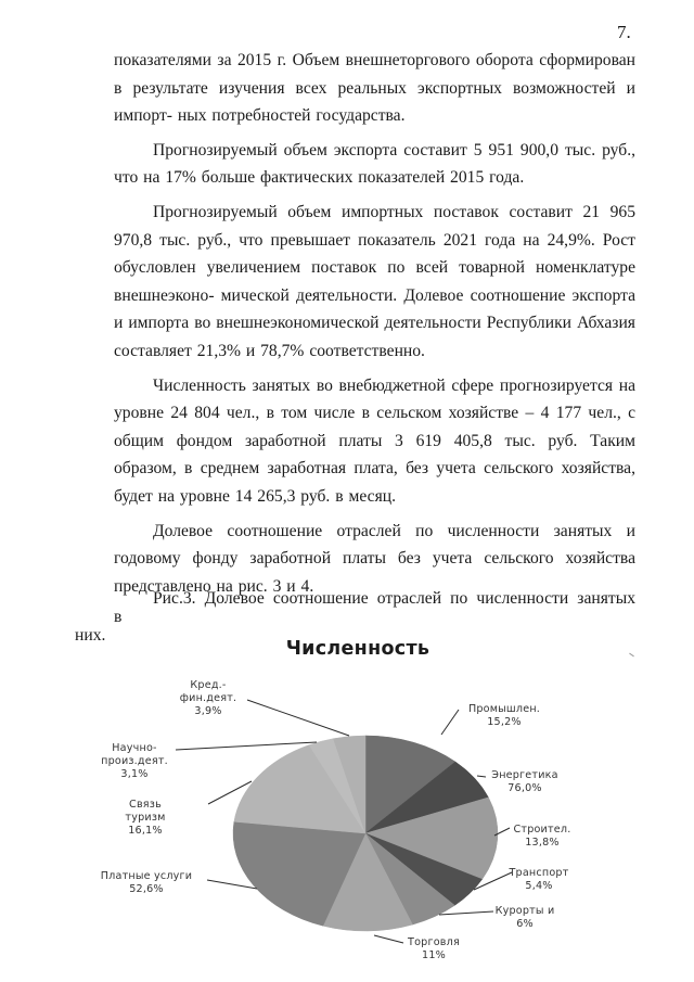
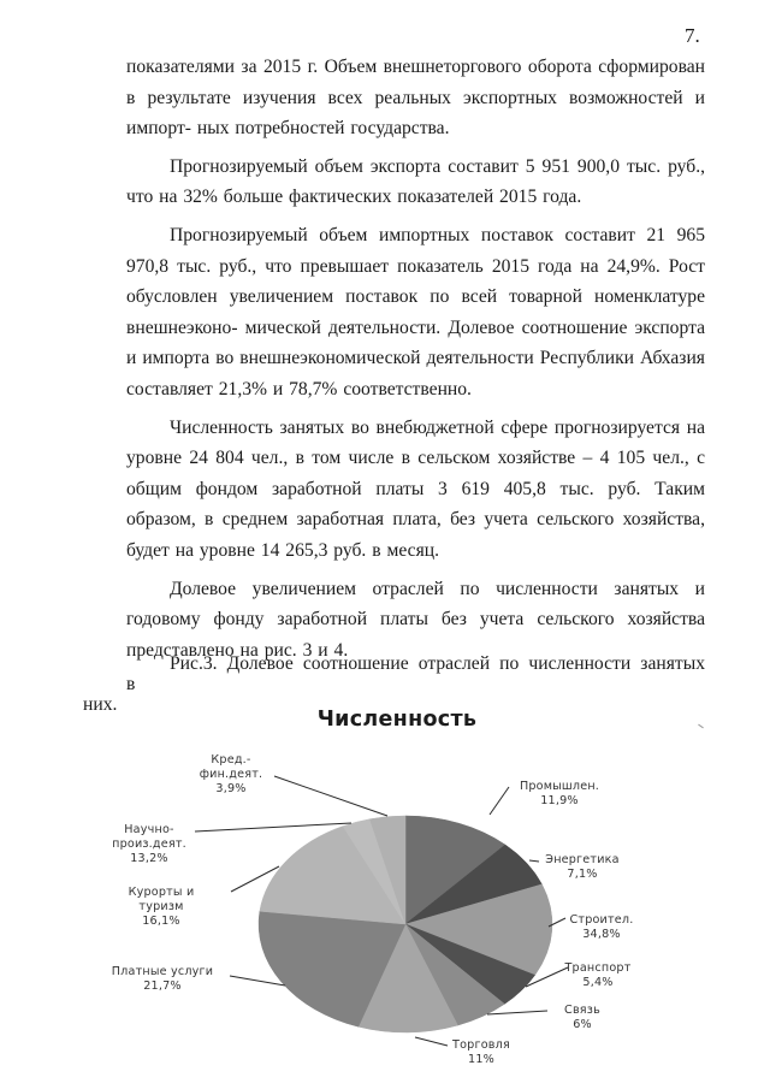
  7.
  показателями за 2015 г. Объем внешнеторгового оборота сформирован в результате изучения всех реальных экспортных возможностей и импорт- ных потребностей государства.
- Прогнозируемый объем экспорта составит 5 951 900,0 тыс. руб., что на 17% больше фактических показателей 2015 года.
+ Прогнозируемый объем экспорта составит 5 951 900,0 тыс. руб., что на 32% больше фактических показателей 2015 года.
- Прогнозируемый объем импортных поставок составит 21 965 970,8 тыс. руб., что превышает показатель 2021 года на 24,9%. Рост обусловлен увеличением поставок по всей товарной номенклатуре внешнеэконо- мической деятельности. Долевое соотношение экспорта и импорта во внешнеэкономической деятельности Республики Абхазия составляет 21,3% и 78,7% соответственно.
+ Прогнозируемый объем импортных поставок составит 21 965 970,8 тыс. руб., что превышает показатель 2015 года на 24,9%. Рост обусловлен увеличением поставок по всей товарной номенклатуре внешнеэконо- мической деятельности. Долевое соотношение экспорта и импорта во внешнеэкономической деятельности Республики Абхазия составляет 21,3% и 78,7% соответственно.
- Численность занятых во внебюджетной сфере прогнозируется на уровне 24 804 чел., в том числе в сельском хозяйстве – 4 177 чел., с общим фондом заработной платы 3 619 405,8 тыс. руб. Таким образом, в среднем заработная плата, без учета сельского хозяйства, будет на уровне 14 265,3 руб. в месяц.
+ Численность занятых во внебюджетной сфере прогнозируется на уровне 24 804 чел., в том числе в сельском хозяйстве – 4 105 чел., с общим фондом заработной платы 3 619 405,8 тыс. руб. Таким образом, в среднем заработная плата, без учета сельского хозяйства, будет на уровне 14 265,3 руб. в месяц.
- Долевое соотношение отраслей по численности занятых и годовому фонду заработной платы без учета сельского хозяйства представлено на рис. 3 и 4.
+ Долевое увеличением отраслей по численности занятых и годовому фонду заработной платы без учета сельского хозяйства представлено на рис. 3 и 4.
  Рис.3. Долевое соотношение отраслей по численности занятых в
  них.
  Численность
- Промышлен. 15,2%
+ Промышлен. 11,9%
- Энергетика 76,0%
+ Энергетика 7,1%
- Строител. 13,8%
+ Строител. 34,8%
  Транспорт 5,4%
- Курорты и 6%
+ Связь 6%
  Торговля 11%
- Платные услуги 52,6%
+ Платные услуги 21,7%
- Связь туризм 16,1%
+ Курорты и туризм 16,1%
- Научно- произ.деят. 3,1%
+ Научно- произ.деят. 13,2%
  Кред.- фин.деят. 3,9%
